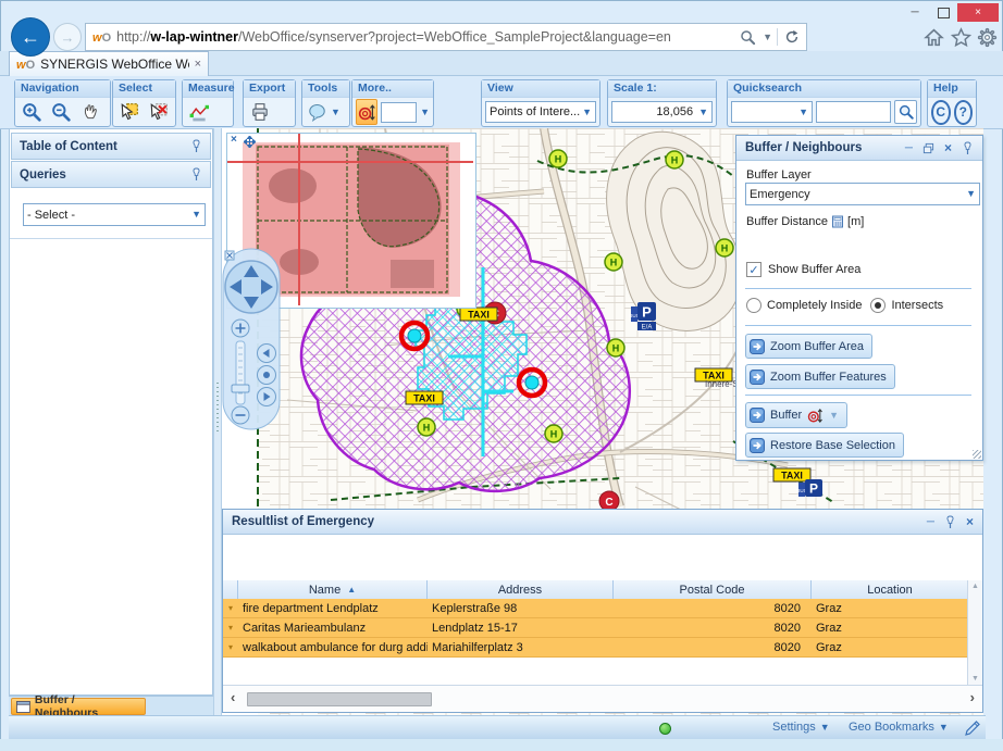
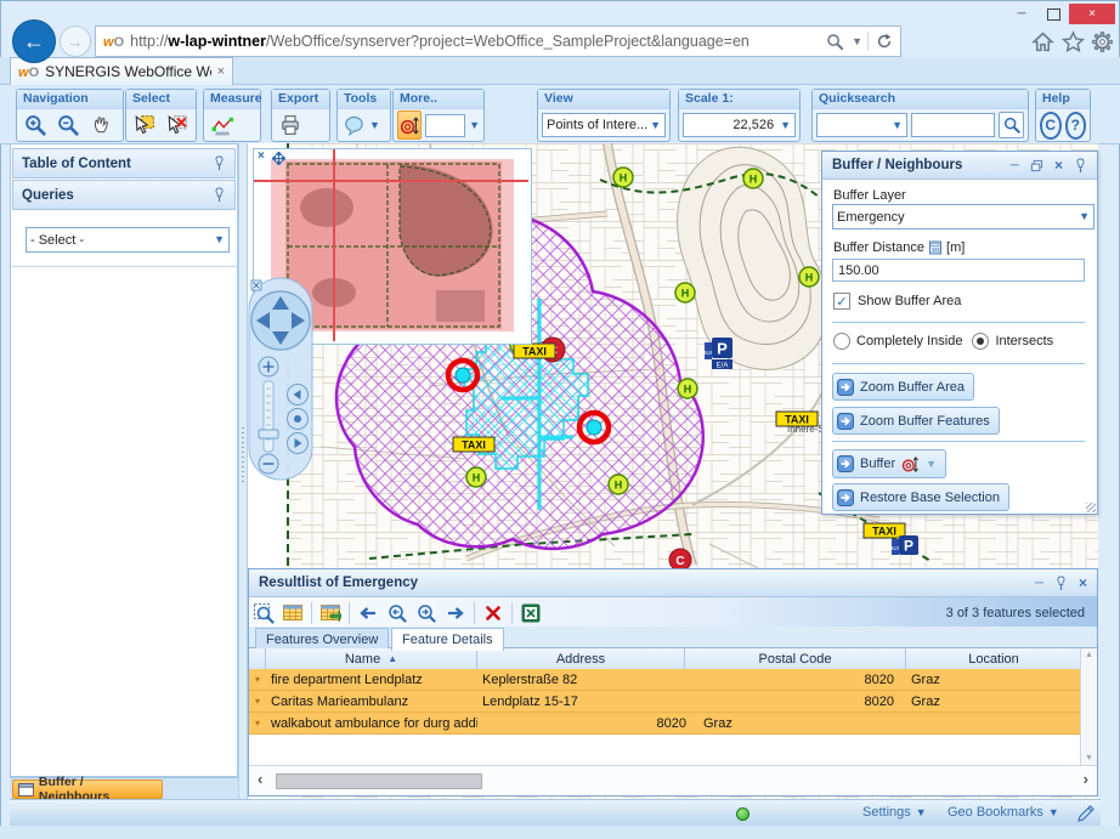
  ─
  ×
  ←
  →
  wO
  http://w-lap-wintner/WebOffice/synserver?project=WebOffice_SampleProject&language=en
  ▼
  wO
  SYNERGIS WebOffice W
  ×
  Navigation
  Select
  Measure
  Export
  Tools
  ▼
  More..
  ▼
  View
  Points of Intere...
  ▼
  Scale 1:
- 18,056
+ 22,526
  ▼
  Quicksearch
  ▼
  Help
  C
  ?
  Table of Content
  Queries
  - Select -
  ▼
  Buffer / Neighbours
  C
  H
  H
  H
  H
  H
  H
  H
  TAXI
  TAXI
  TAXI
  TAXI
  P
  P
  ×
  Buffer / Neighbours
  ─
  ×
  Buffer Layer
  Emergency
  ▼
  Buffer Distance
  [m]
+ 150.00
  ✓
  Show Buffer Area
  Completely Inside
  Intersects
  Zoom Buffer Area
  Zoom Buffer Features
  Buffer
  ▼
  Restore Base Selection
  Resultlist of Emergency
  ─
  ×
+ 3 of 3 features selected
+ Features Overview
+ Feature Details
  Name
  ▲
  Address
  Postal Code
  Location
  ▾
  fire department Lendplatz
- Keplerstraße 98
+ Keplerstraße 82
  8020
  Graz
  ▾
  Caritas Marieambulanz
  Lendplatz 15-17
  8020
  Graz
  ▾
  walkabout ambulance for durg add
- Mariahilferplatz 3
  8020
  Graz
  ‹
  ›
  Settings
  ▼
  Geo Bookmarks
  ▼
